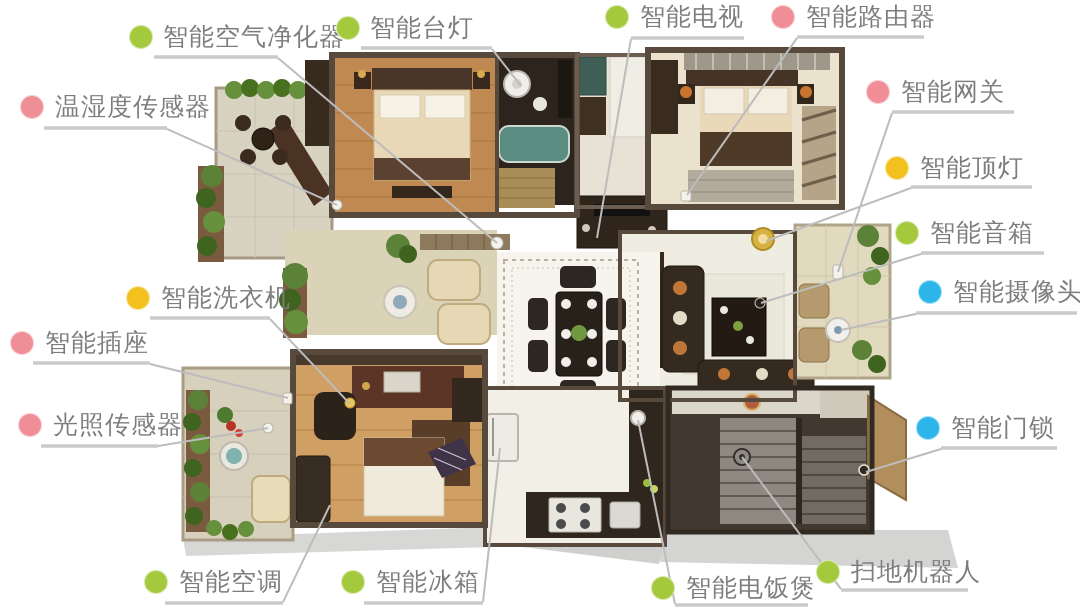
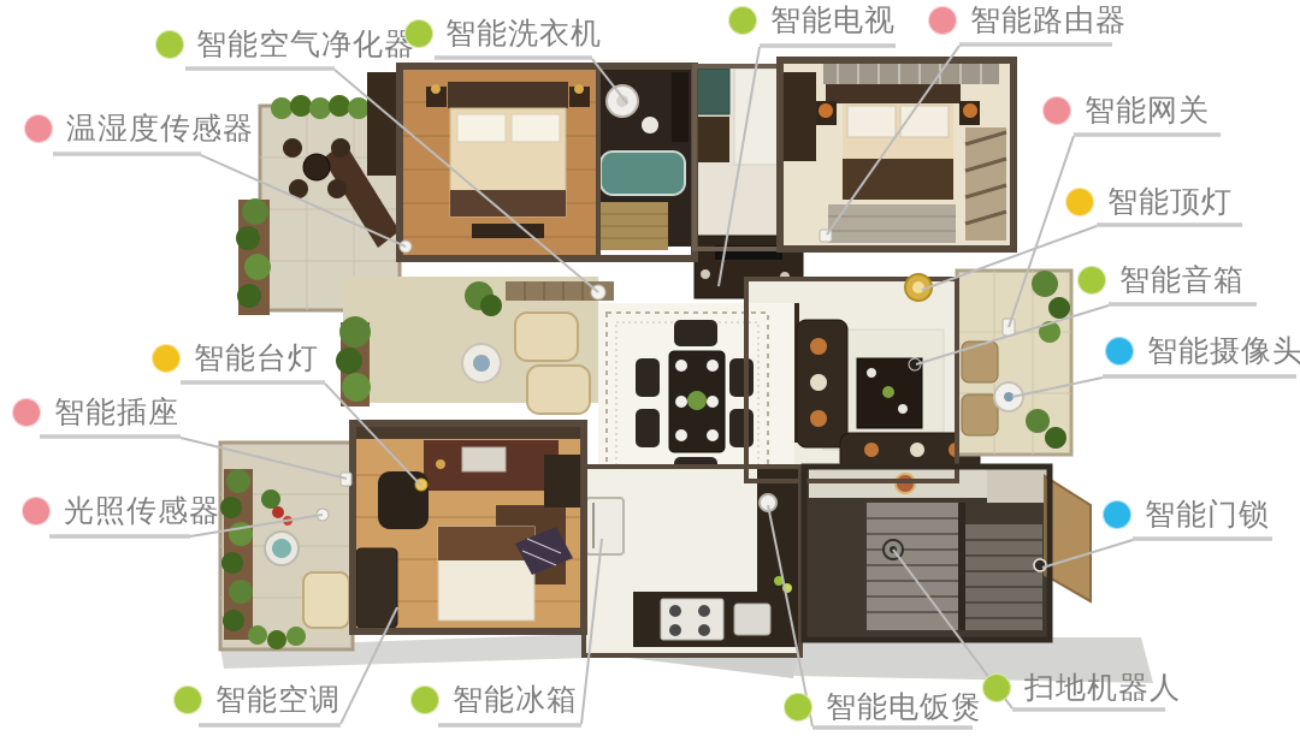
  智能空气净化器
- 智能台灯
+ 智能洗衣机
  智能电视
  智能路由器
  智能网关
  智能顶灯
  智能音箱
  智能摄像头
  智能门锁
  温湿度传感器
- 智能洗衣机
+ 智能台灯
  智能插座
  光照传感器
  智能空调
  智能冰箱
  智能电饭煲
  扫地机器人
